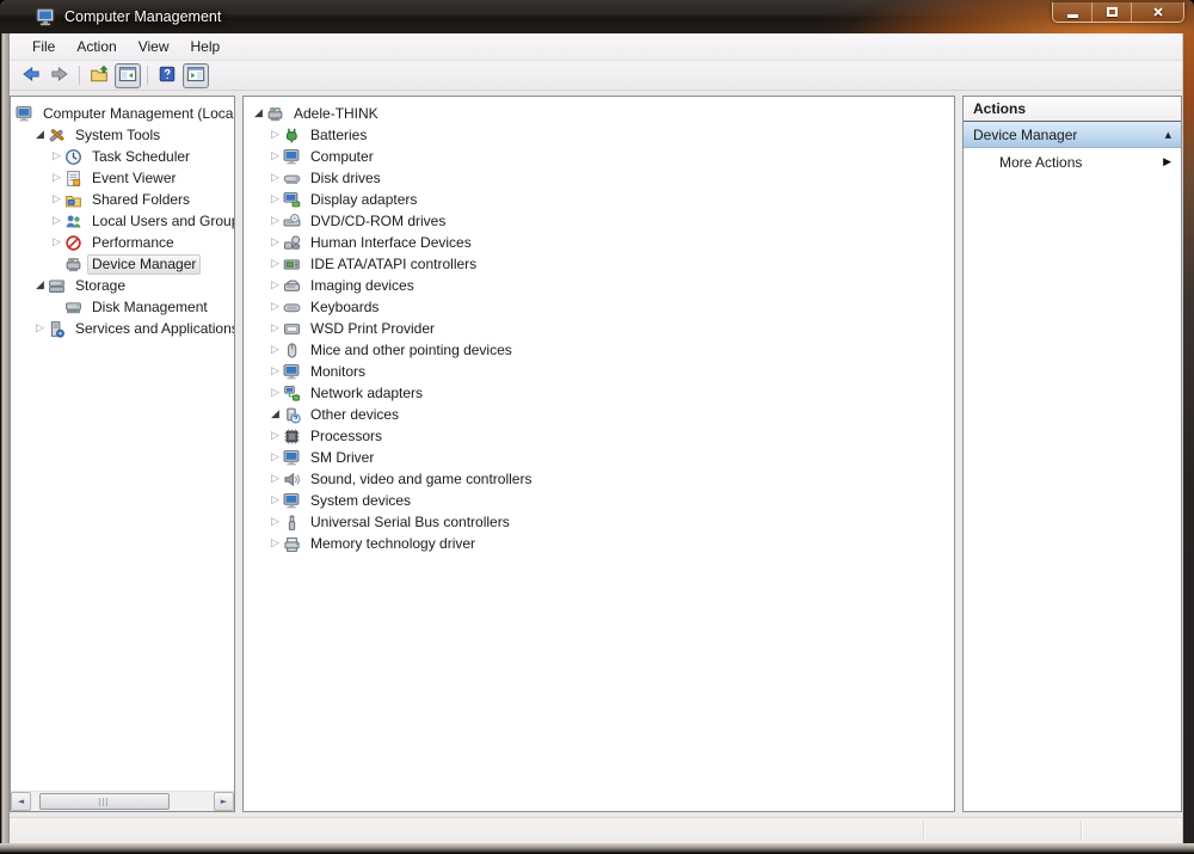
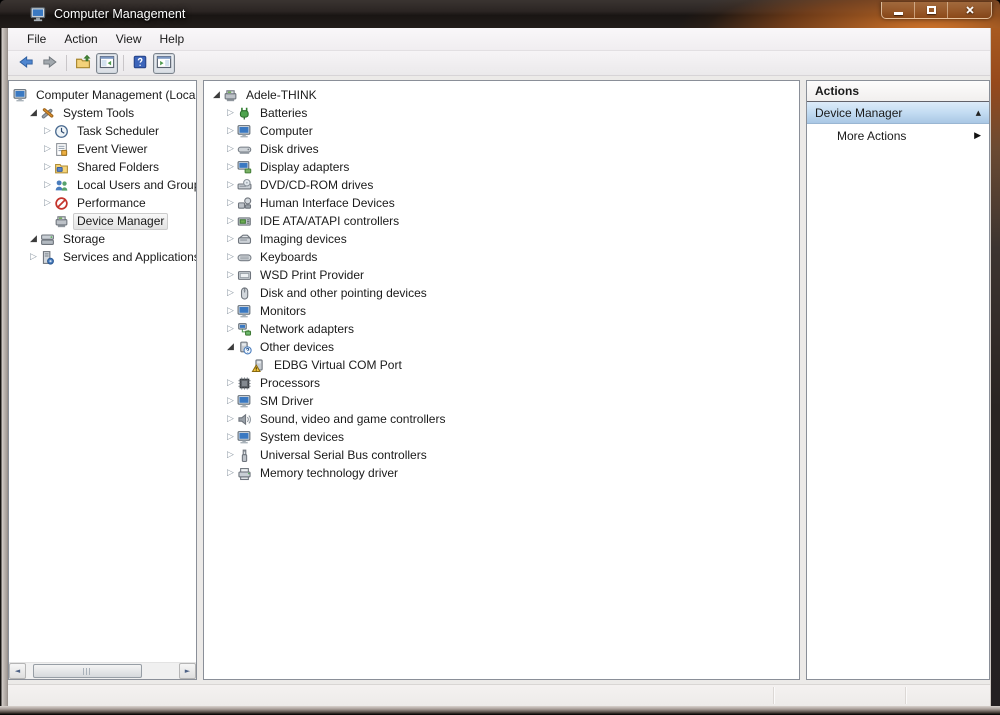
  Computer Management
  File
  Action
  View
  Help
  Computer Management (Loca
  ◢
  System Tools
  ▷
  Task Scheduler
  ▷
  Event Viewer
  ▷
  Shared Folders
  ▷
  Local Users and Grou
  ▷
  Performance
  Device Manager
  ◢
  Storage
- Disk Management
  ▷
  Services and Application
  ◄
  ►
  ◢
  Adele-THINK
  ▷
  Batteries
  ▷
  Computer
  ▷
  Disk drives
  ▷
  Display adapters
  ▷
  DVD/CD-ROM drives
  ▷
  Human Interface Devices
  ▷
  IDE ATA/ATAPI controllers
  ▷
  Imaging devices
  ▷
  Keyboards
  ▷
  WSD Print Provider
  ▷
- Mice and other pointing devices
+ Disk and other pointing devices
  ▷
  Monitors
  ▷
  Network adapters
  ◢
  Other devices
+ EDBG Virtual COM Port
  ▷
  Processors
  ▷
  SM Driver
  ▷
  Sound, video and game controllers
  ▷
  System devices
  ▷
  Universal Serial Bus controllers
  ▷
  Memory technology driver
  Actions
  Device Manager
  ▲
  More Actions
  ▶
